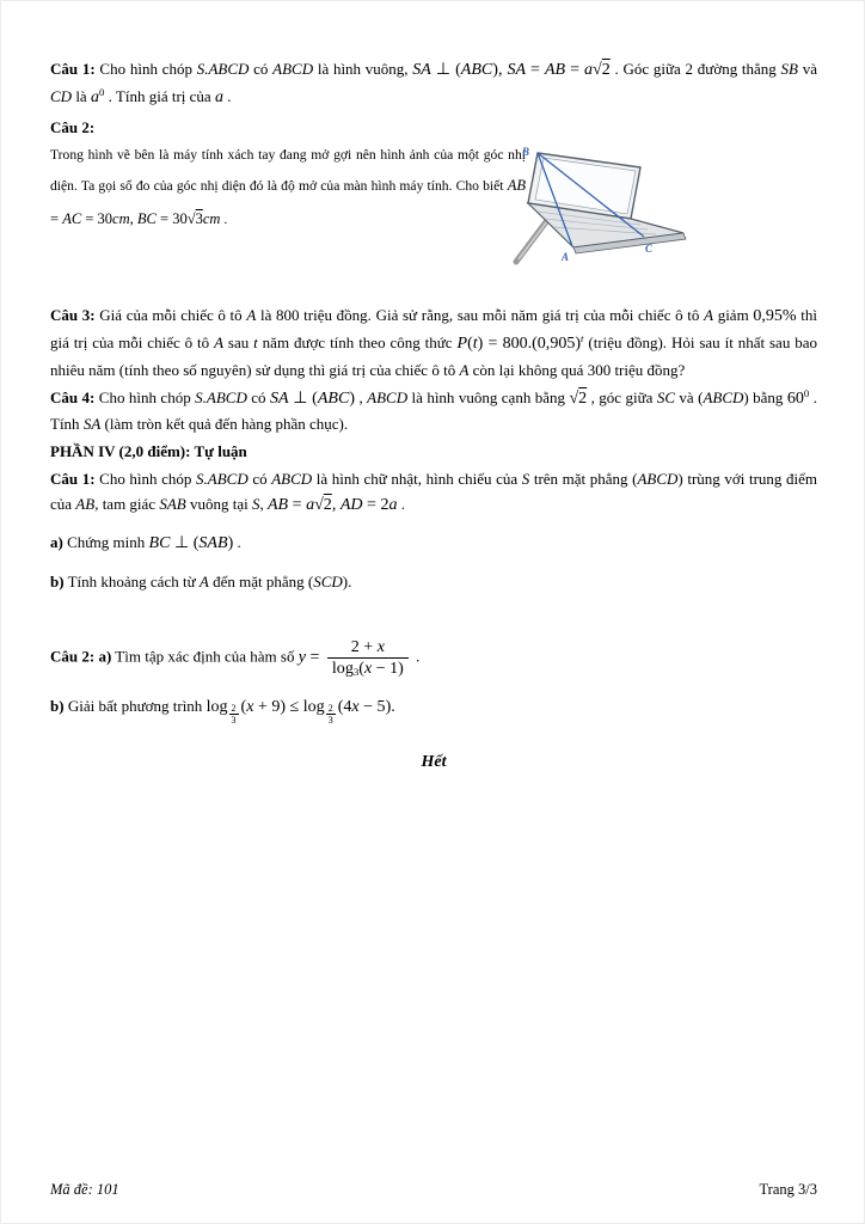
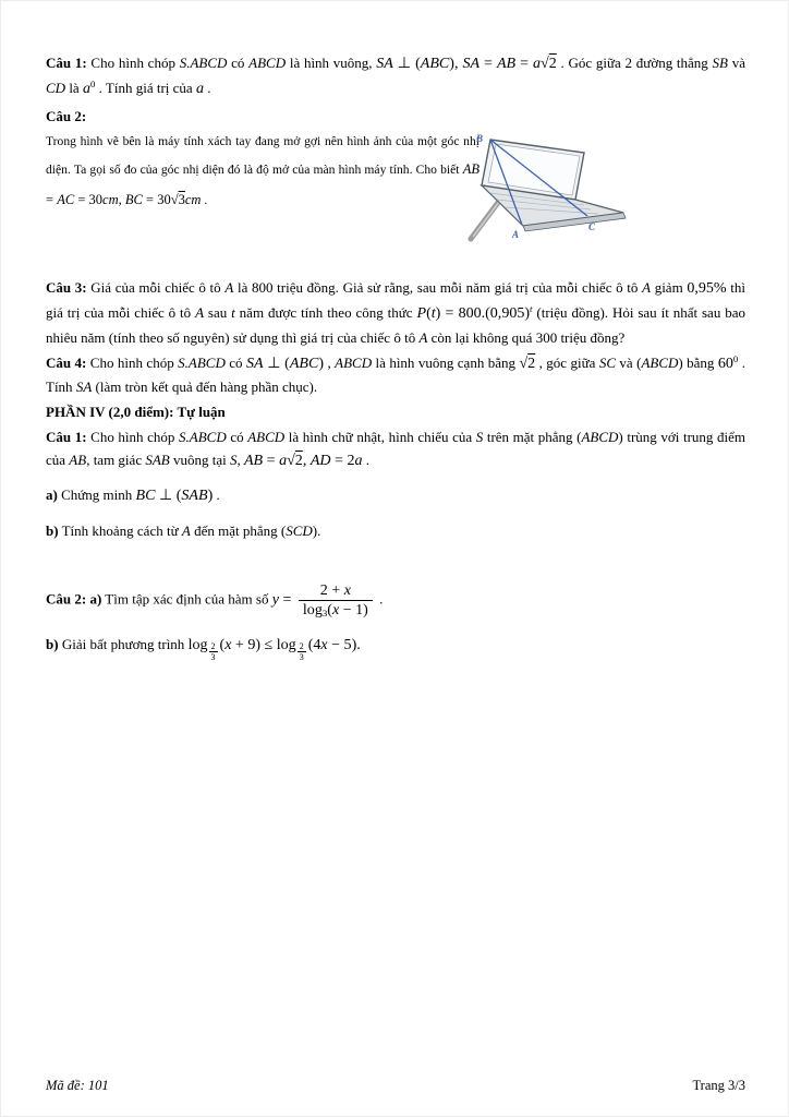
  Câu 1: Cho hình chóp S.ABCD có ABCD là hình vuông, SA ⊥ (ABC), SA = AB = a√2 . Góc giữa 2 đường thẳng SB và CD là a0 . Tính giá trị của a .
  Câu 2:
  Trong hình vẽ bên là máy tính xách tay đang mở gợi nên hình ảnh của một góc nhị diện. Ta gọi số đo của góc nhị diện đó là độ mở của màn hình máy tính. Cho biết AB = AC = 30cm, BC = 30√3cm .
  B
  A
  C
  Câu 3: Giá của mỗi chiếc ô tô A là 800 triệu đồng. Giả sử rằng, sau mỗi năm giá trị của mỗi chiếc ô tô A giảm 0,95% thì giá trị của mỗi chiếc ô tô A sau t năm được tính theo công thức P(t) = 800.(0,905)t (triệu đồng). Hỏi sau ít nhất sau bao nhiêu năm (tính theo số nguyên) sử dụng thì giá trị của chiếc ô tô A còn lại không quá 300 triệu đồng?
  Câu 4: Cho hình chóp S.ABCD có SA ⊥ (ABC) , ABCD là hình vuông cạnh bằng √2 , góc giữa SC và (ABCD) bằng 600 . Tính SA (làm tròn kết quả đến hàng phần chục).
  PHẦN IV (2,0 điểm): Tự luận
  Câu 1: Cho hình chóp S.ABCD có ABCD là hình chữ nhật, hình chiếu của S trên mặt phẳng (ABCD) trùng với trung điểm của AB, tam giác SAB vuông tại S, AB = a√2, AD = 2a .
  a) Chứng minh BC ⊥ (SAB) .
  b) Tính khoảng cách từ A đến mặt phẳng (SCD).
  Câu 2: a) Tìm tập xác định của hàm số y =
  2 + x
  log3(x − 1)
  .
  b) Giải bất phương trình log
  2
  3
  (x + 9) ≤ log
  2
  3
  (4x − 5).
- Hết
  Mã đề: 101
  Trang 3/3
